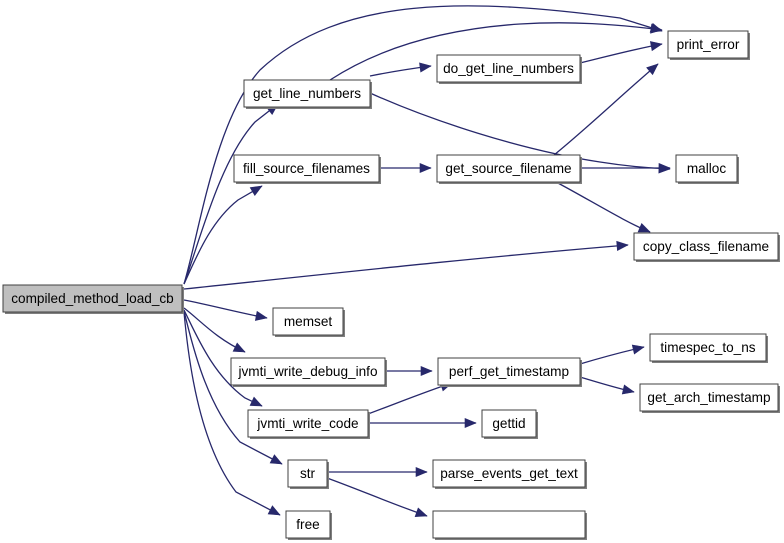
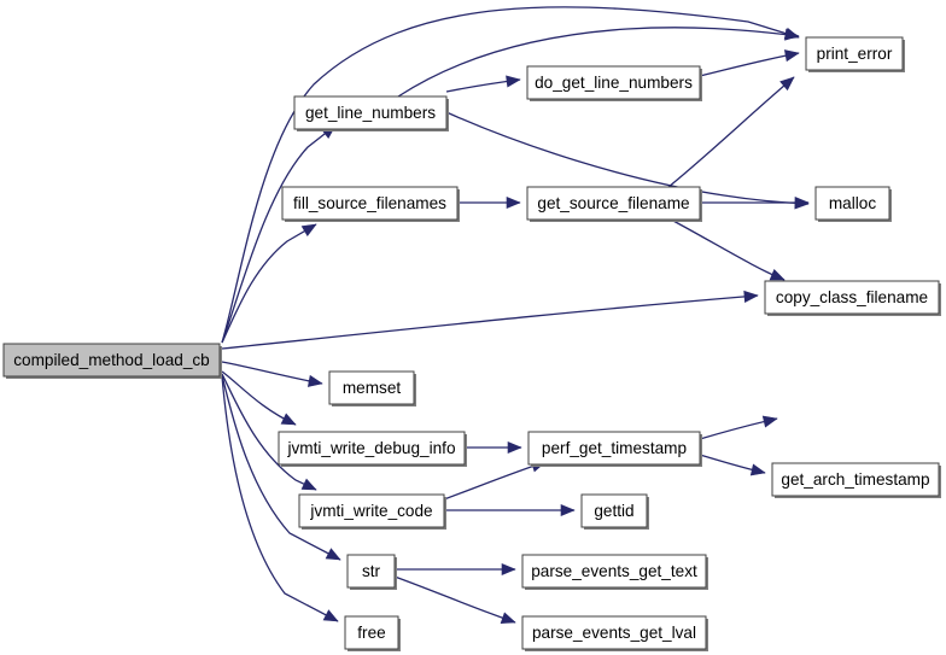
  compiled_method_load_cb
  get_line_numbers
  do_get_line_numbers
  print_error
  fill_source_filenames
  get_source_filename
  malloc
  copy_class_filename
  memset
  jvmti_write_debug_info
  perf_get_timestamp
- timespec_to_ns
  get_arch_timestamp
  jvmti_write_code
  gettid
  str
  parse_events_get_text
  free
+ parse_events_get_lval
